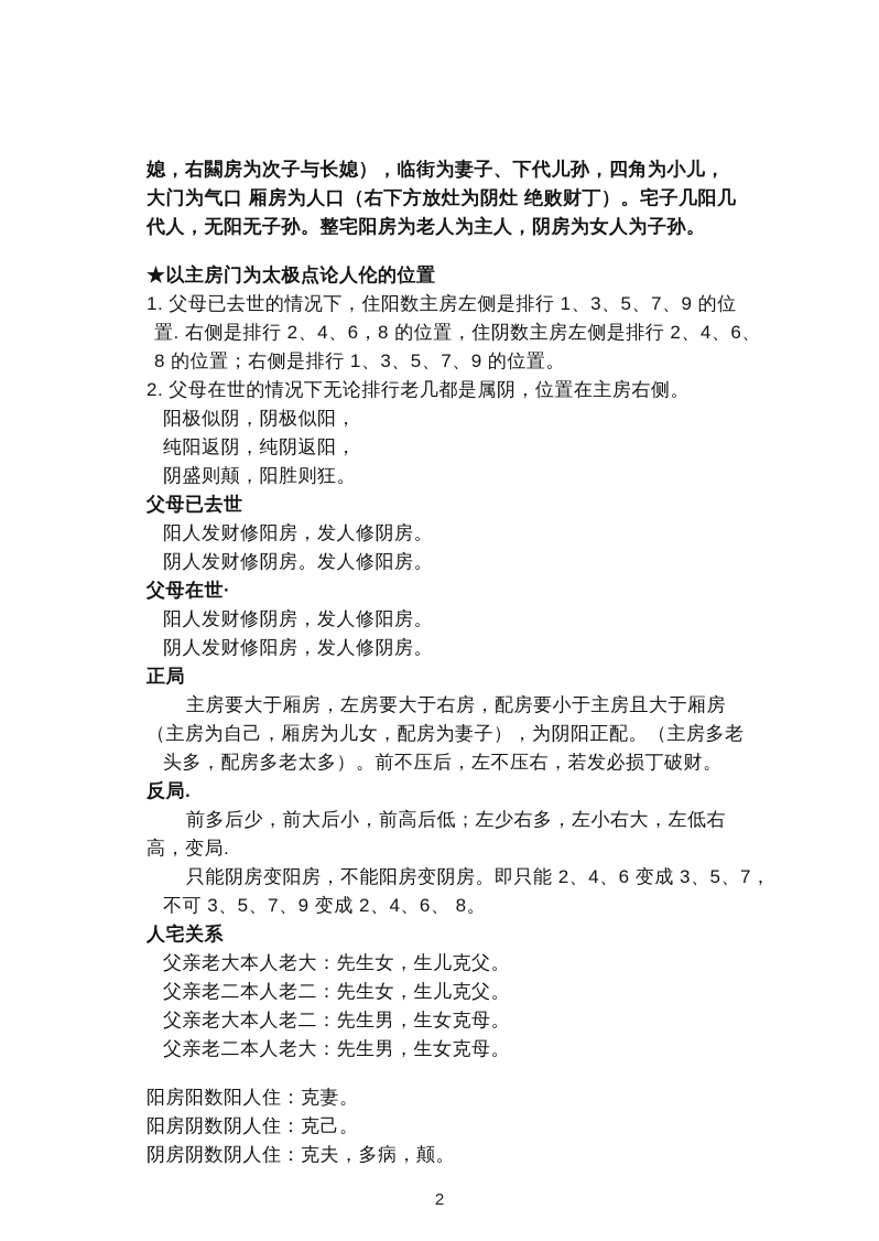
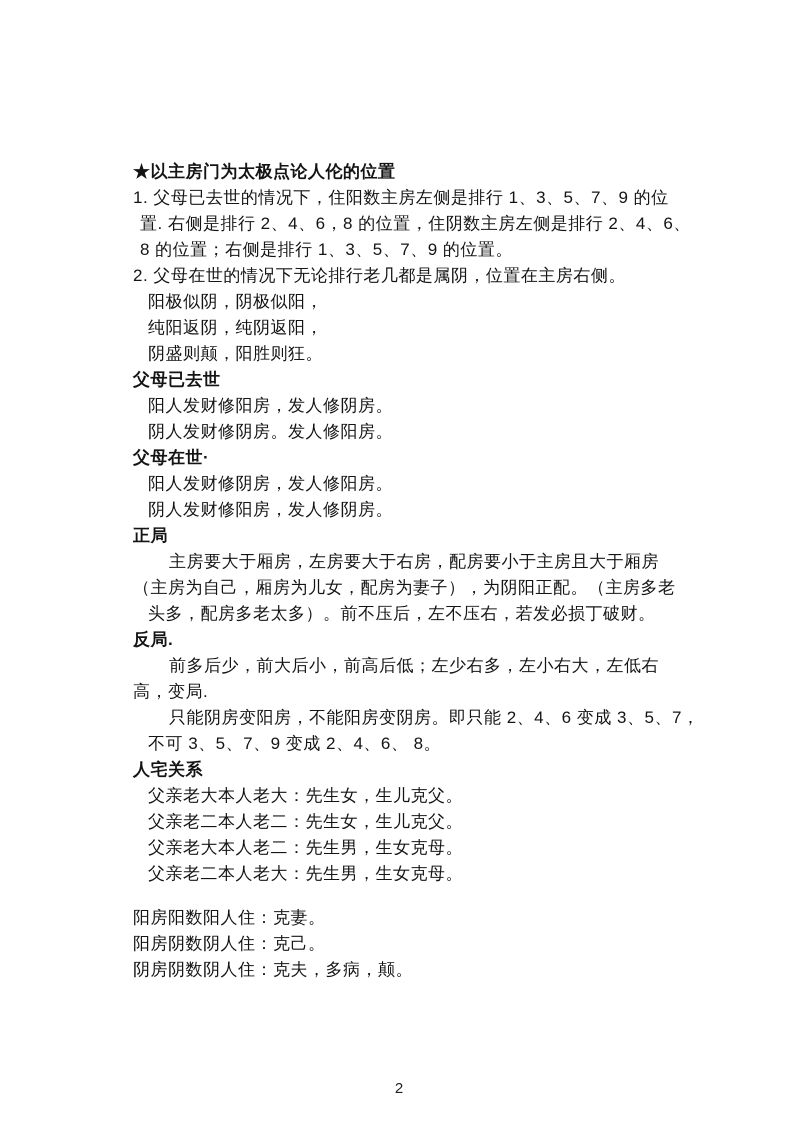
- 媳，右闗房为次子与长媳），临街为妻子、下代儿孙，四角为小儿，
- 大门为气口 厢房为人口（右下方放灶为阴灶 绝败财丁）。宅子几阳几
- 代人，无阳无子孙。整宅阳房为老人为主人，阴房为女人为子孙。
  ★以主房门为太极点论人伦的位置
  1. 父母已去世的情况下，住阳数主房左侧是排行 1、3、5、7、9 的位
  置. 右侧是排行 2、4、6，8 的位置，住阴数主房左侧是排行 2、4、6、
  8 的位置；右侧是排行 1、3、5、7、9 的位置。
  2. 父母在世的情况下无论排行老几都是属阴，位置在主房右侧。
  阳极似阴，阴极似阳，
  纯阳返阴，纯阴返阳，
  阴盛则颠，阳胜则狂。
  父母已去世
  阳人发财修阳房，发人修阴房。
  阴人发财修阴房。发人修阳房。
  父母在世·
  阳人发财修阴房，发人修阳房。
  阴人发财修阳房，发人修阴房。
  正局
  主房要大于厢房，左房要大于右房，配房要小于主房且大于厢房
  （主房为自己，厢房为儿女，配房为妻子），为阴阳正配。（主房多老
  头多，配房多老太多）。前不压后，左不压右，若发必损丁破财。
  反局.
  前多后少，前大后小，前高后低；左少右多，左小右大，左低右
  高，变局.
  只能阴房变阳房，不能阳房变阴房。即只能 2、4、6 变成 3、5、7，
  不可 3、5、7、9 变成 2、4、6、 8。
  人宅关系
  父亲老大本人老大：先生女，生儿克父。
  父亲老二本人老二：先生女，生儿克父。
  父亲老大本人老二：先生男，生女克母。
  父亲老二本人老大：先生男，生女克母。
  阳房阳数阳人住：克妻。
  阳房阴数阴人住：克己。
  阴房阴数阴人住：克夫，多病，颠。
  2
